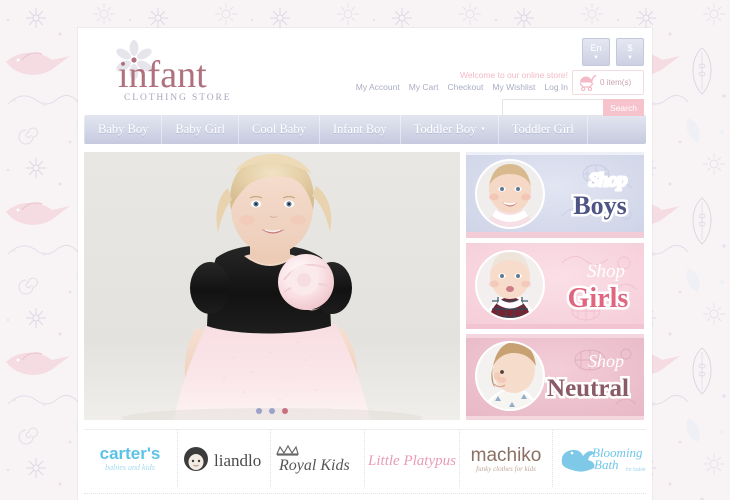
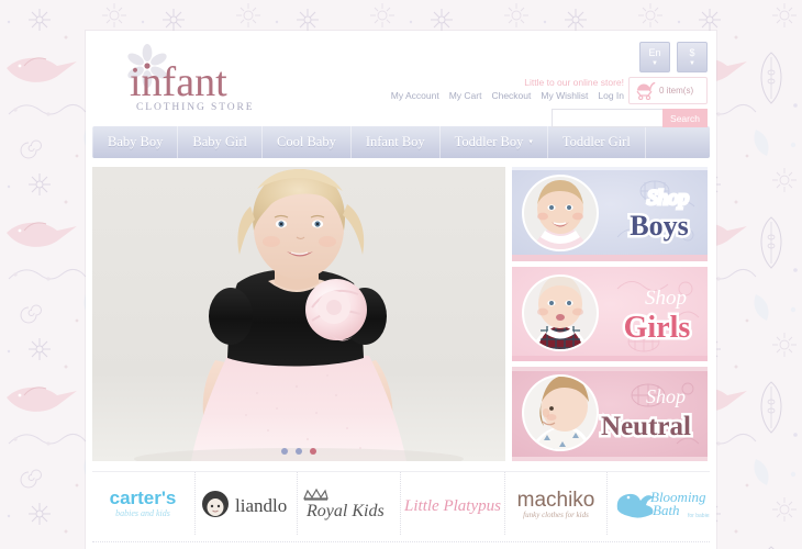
  infant
  CLOTHING STORE
  En
  $
- Welcome to our online store!
+ Little to our online store!
  My Account
  My Cart
  Checkout
  My Wishlist
  Log In
  0 item(s)
  Search
  Baby Boy
  Baby Girl
  Cool Baby
  Infant Boy
  Toddler Boy
  ▾
  Toddler Girl
  Shop
  Boys
  Shop
  Girls
  Shop
  Neutral
  carter's
  babies and kids
  liandlo
  Royal Kids
  Little Platypus
  machiko
  funky clothes for kids
  Blooming
  Bath
